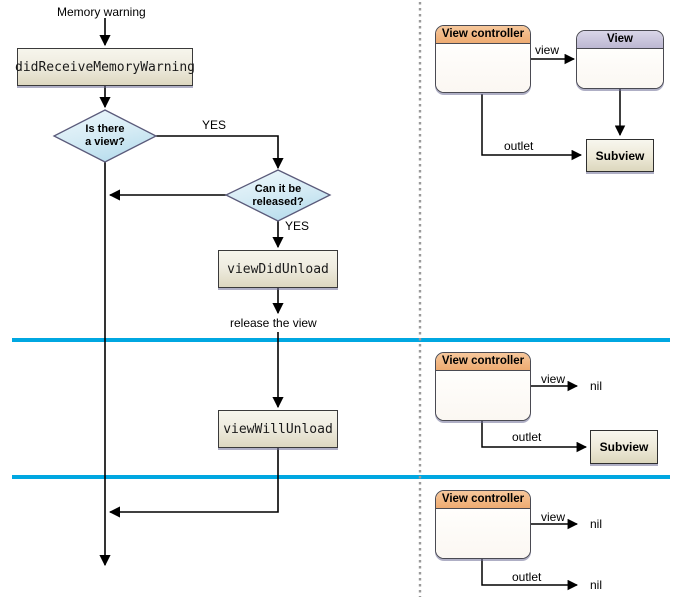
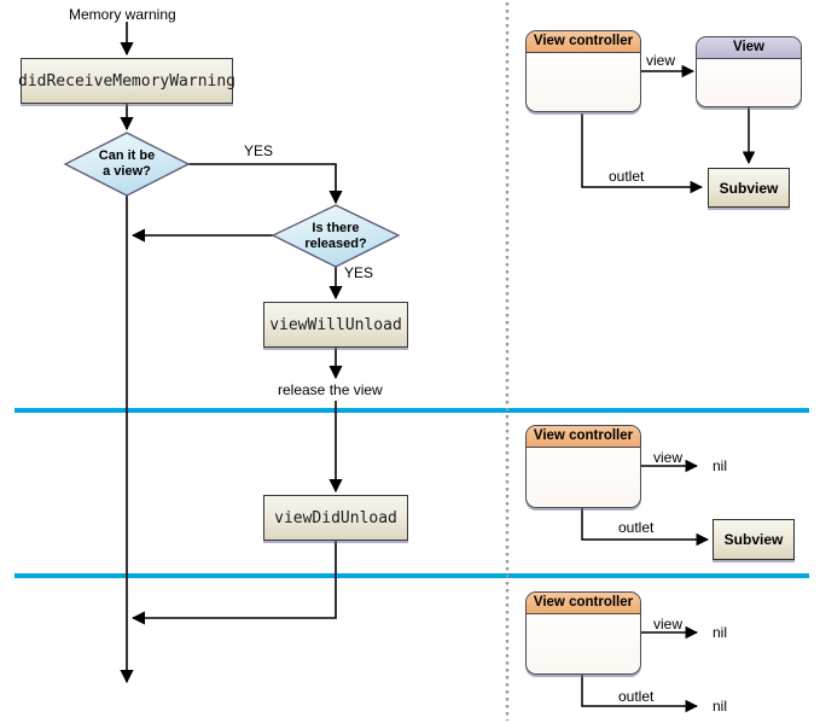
  Memory warning
  didReceiveMemoryWarning
- Is there
+ Can it be
  a view?
- Can it be
+ Is there
  released?
  YES
  YES
- viewDidUnload
+ viewWillUnload
  release the view
- viewWillUnload
+ viewDidUnload
  View controller
  view
  View
  outlet
  Subview
  View controller
  view
  nil
  outlet
  Subview
  View controller
  view
  nil
  outlet
  nil
